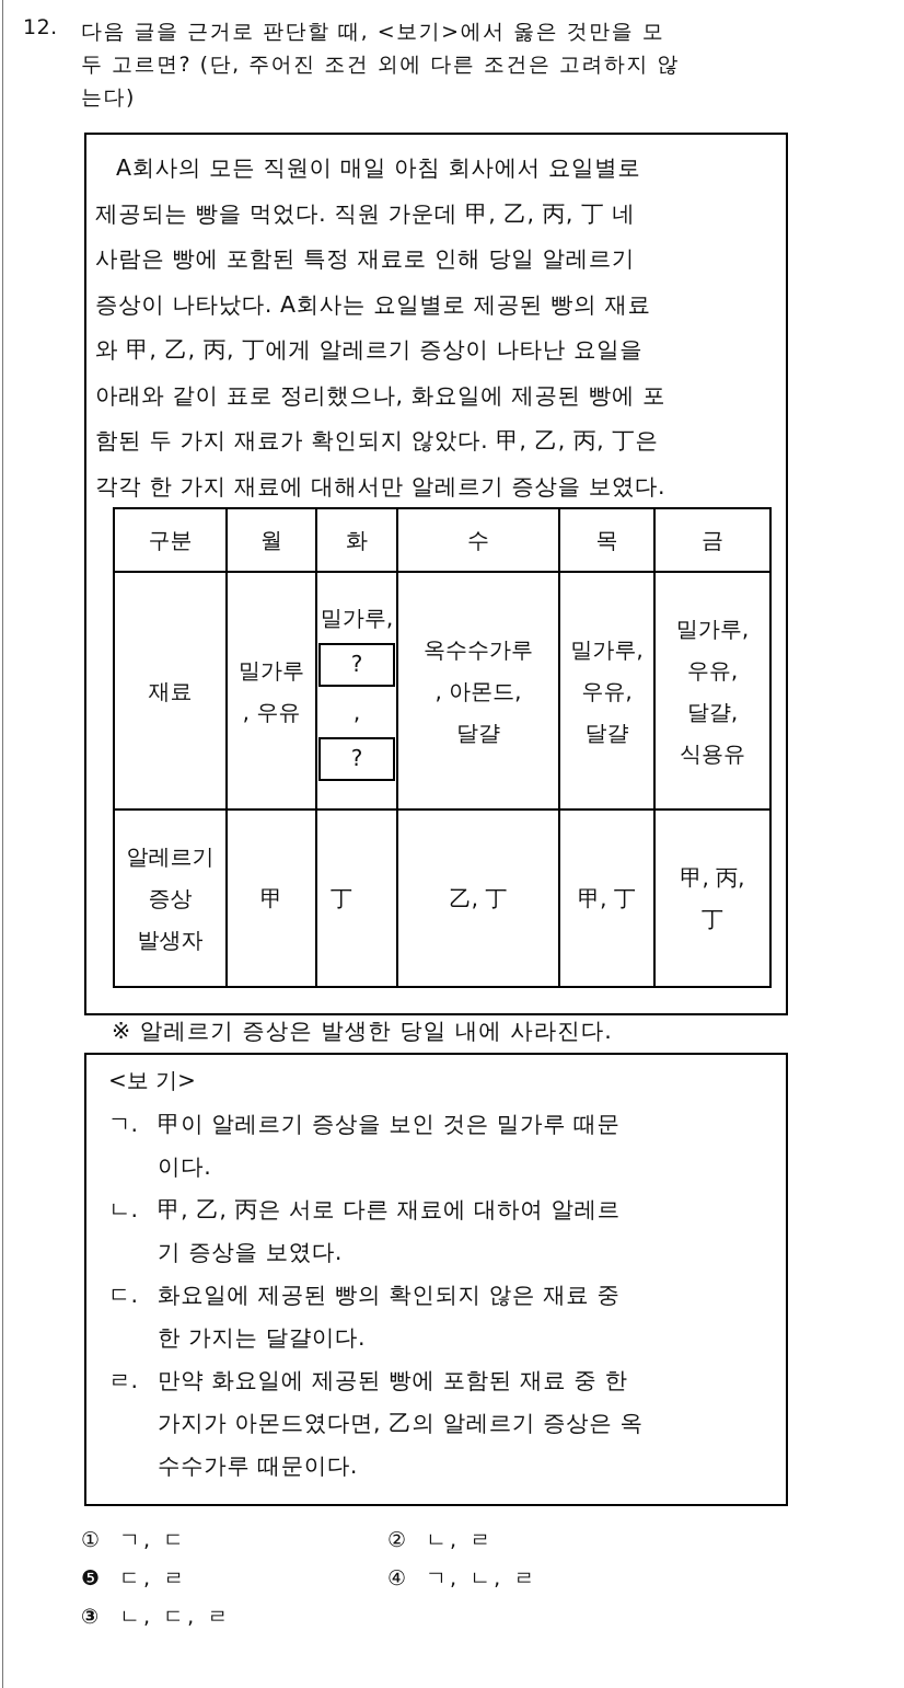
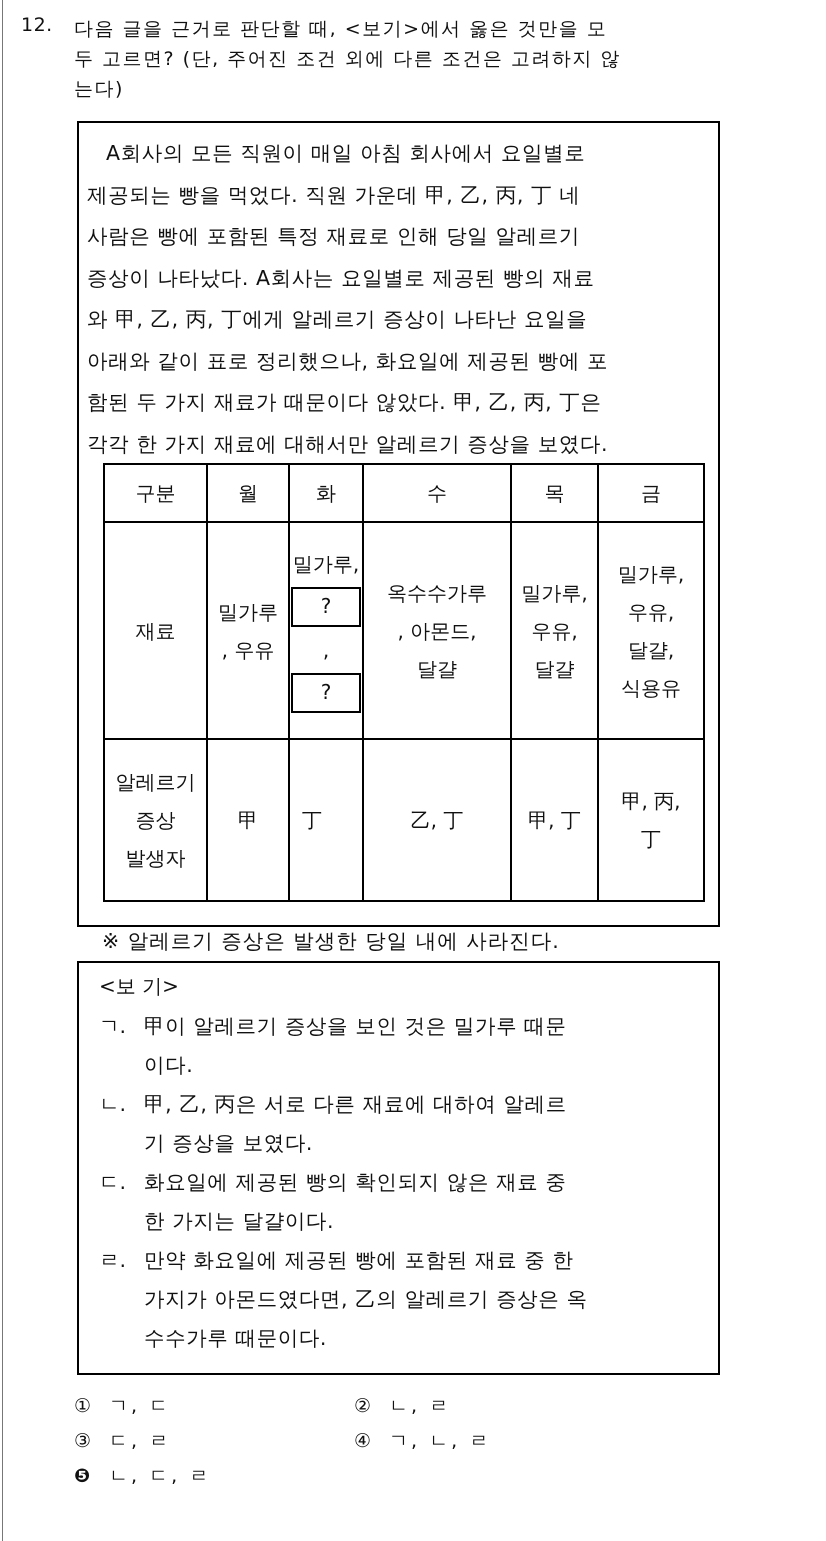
  12.
  다음 글을 근거로 판단할 때, <보기>에서 옳은 것만을 모
  두 고르면? (단, 주어진 조건 외에 다른 조건은 고려하지 않
  는다)
  A회사의 모든 직원이 매일 아침 회사에서 요일별로
  제공되는 빵을 먹었다. 직원 가운데 甲, 乙, 丙, 丁 네
  사람은 빵에 포함된 특정 재료로 인해 당일 알레르기
  증상이 나타났다. A회사는 요일별로 제공된 빵의 재료
  와 甲, 乙, 丙, 丁에게 알레르기 증상이 나타난 요일을
  아래와 같이 표로 정리했으나, 화요일에 제공된 빵에 포
- 함된 두 가지 재료가 확인되지 않았다. 甲, 乙, 丙, 丁은
+ 함된 두 가지 재료가 때문이다 않았다. 甲, 乙, 丙, 丁은
  각각 한 가지 재료에 대해서만 알레르기 증상을 보였다.
  구분	월	화	수	목	금
  재료	밀가루 , 우유	밀가루, ?, ?	옥수수가루 , 아몬드, 달걀	밀가루, 우유, 달걀	밀가루, 우유, 달걀, 식용유
  알레르기 증상 발생자	甲	丁	乙, 丁	甲, 丁	甲, 丙, 丁
  ※ 알레르기 증상은 발생한 당일 내에 사라진다.
  <보 기>
  ㄱ.
  甲이 알레르기 증상을 보인 것은 밀가루 때문
  이다.
  ㄴ.
  甲, 乙, 丙은 서로 다른 재료에 대하여 알레르
  기 증상을 보였다.
  ㄷ.
  화요일에 제공된 빵의 확인되지 않은 재료 중
  한 가지는 달걀이다.
  ㄹ.
  만약 화요일에 제공된 빵에 포함된 재료 중 한
  가지가 아몬드였다면, 乙의 알레르기 증상은 옥
  수수가루 때문이다.
  ① ㄱ, ㄷ
  ② ㄴ, ㄹ
- ❺ ㄷ, ㄹ
+ ③ ㄷ, ㄹ
  ④ ㄱ, ㄴ, ㄹ
- ③ ㄴ, ㄷ, ㄹ
+ ❺ ㄴ, ㄷ, ㄹ
